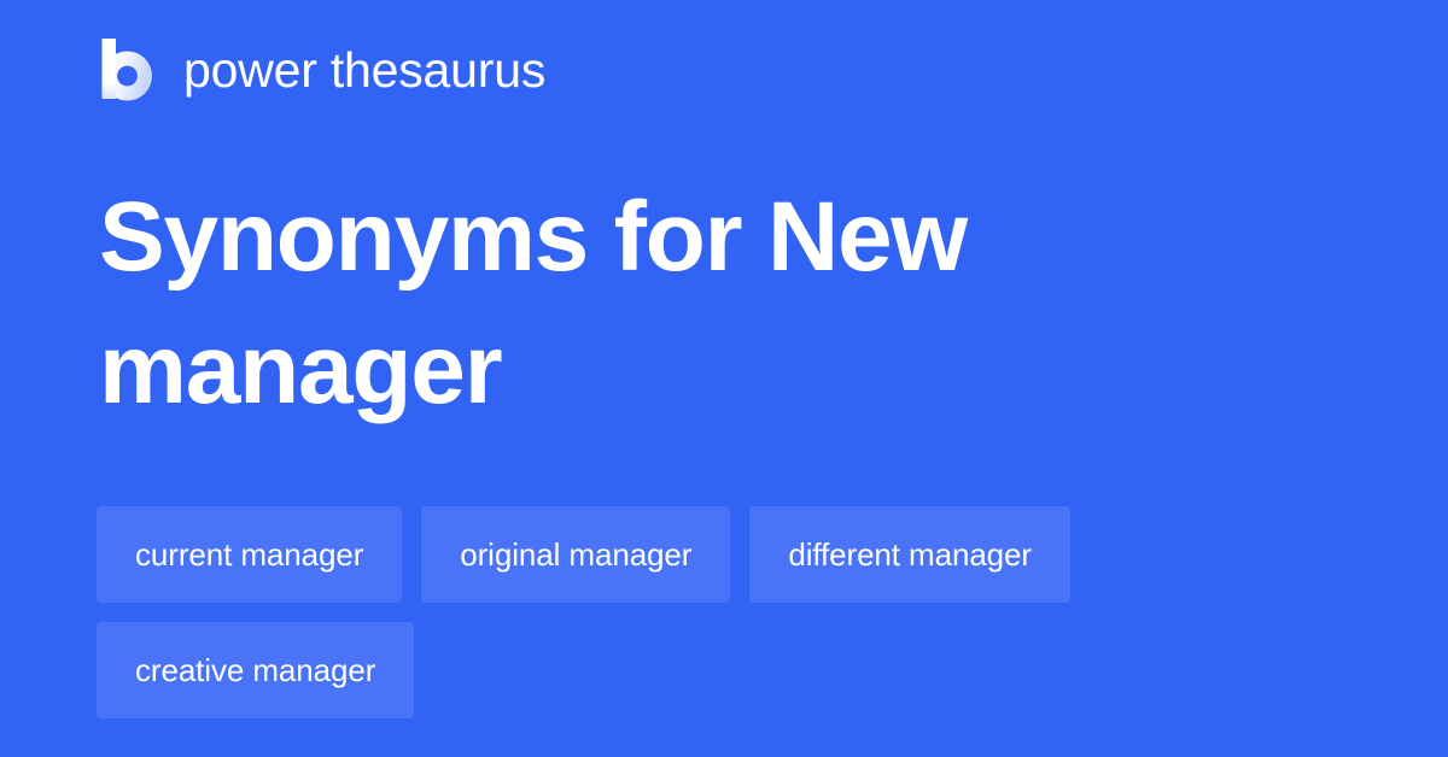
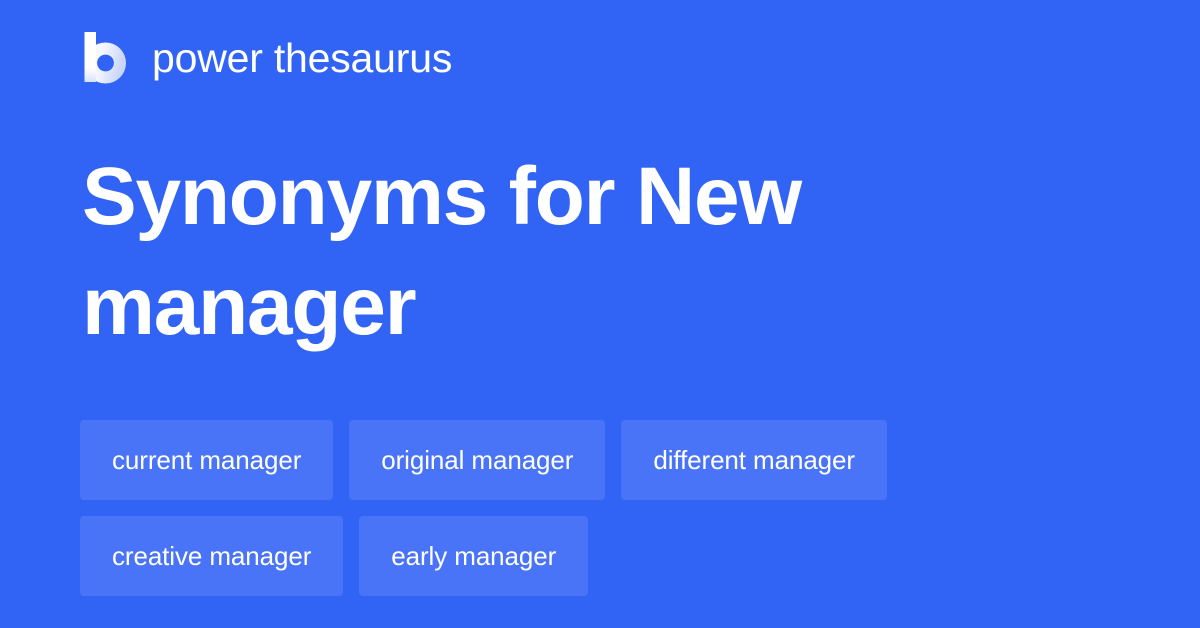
  power thesaurus
  Synonyms for New manager
  current manager
  original manager
  different manager
  creative manager
+ early manager
